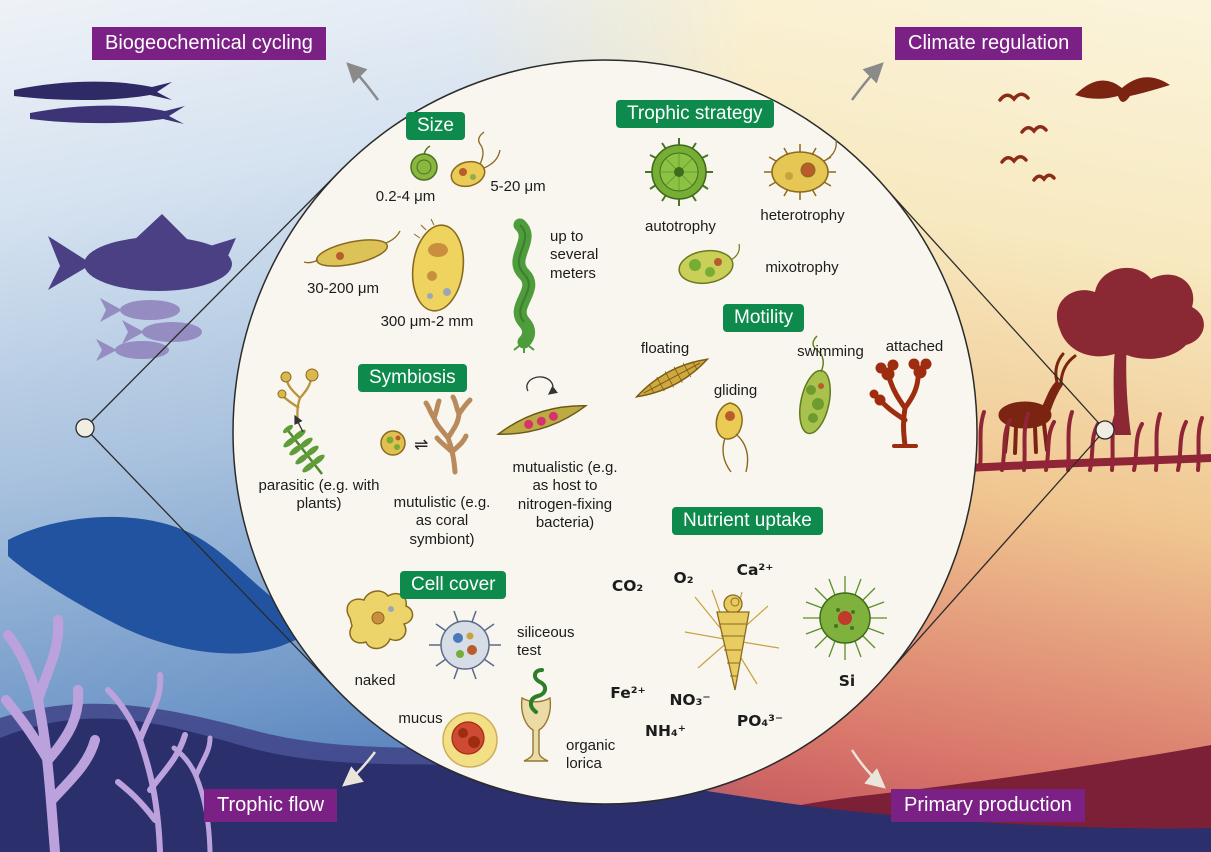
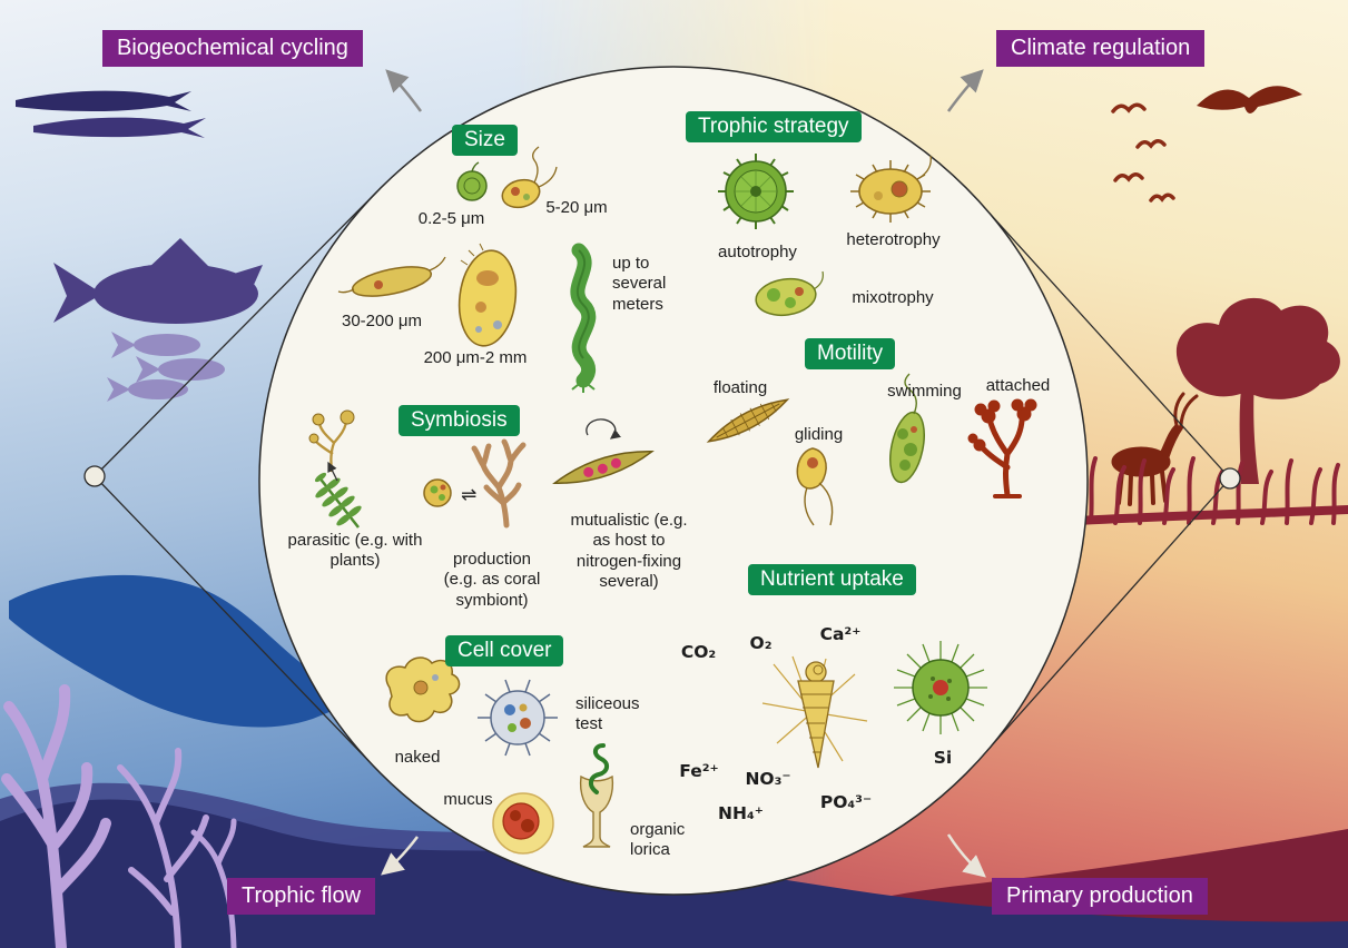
  ⇌
  Biogeochemical cycling
  Climate regulation
  Trophic flow
  Primary production
  Size
  Trophic strategy
  Motility
  Symbiosis
  Cell cover
  Nutrient uptake
- 0.2-4 μm
+ 0.2-5 μm
  5-20 μm
  30-200 μm
- 300 μm-2 mm
+ 200 μm-2 mm
  up to several meters
  autotrophy
  heterotrophy
  mixotrophy
  floating
  gliding
  swimming
  attached
  parasitic (e.g. with plants)
- mutulistic (e.g. as coral symbiont)
+ production (e.g. as coral symbiont)
- mutualistic (e.g. as host to nitrogen-fixing bacteria)
+ mutualistic (e.g. as host to nitrogen-fixing several)
  naked
  siliceous test
  mucus
  organic lorica
  CO₂
  O₂
  Ca²⁺
  Fe²⁺
  NO₃⁻
  NH₄⁺
  PO₄³⁻
  Si
